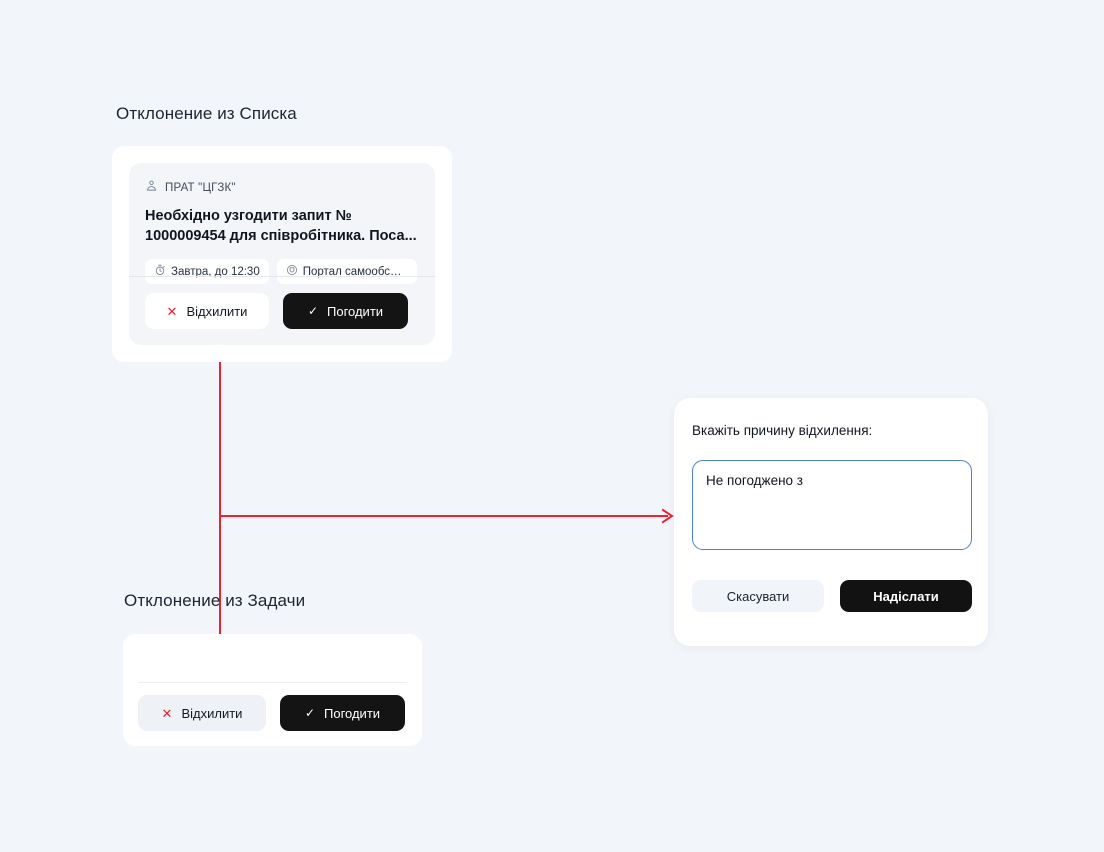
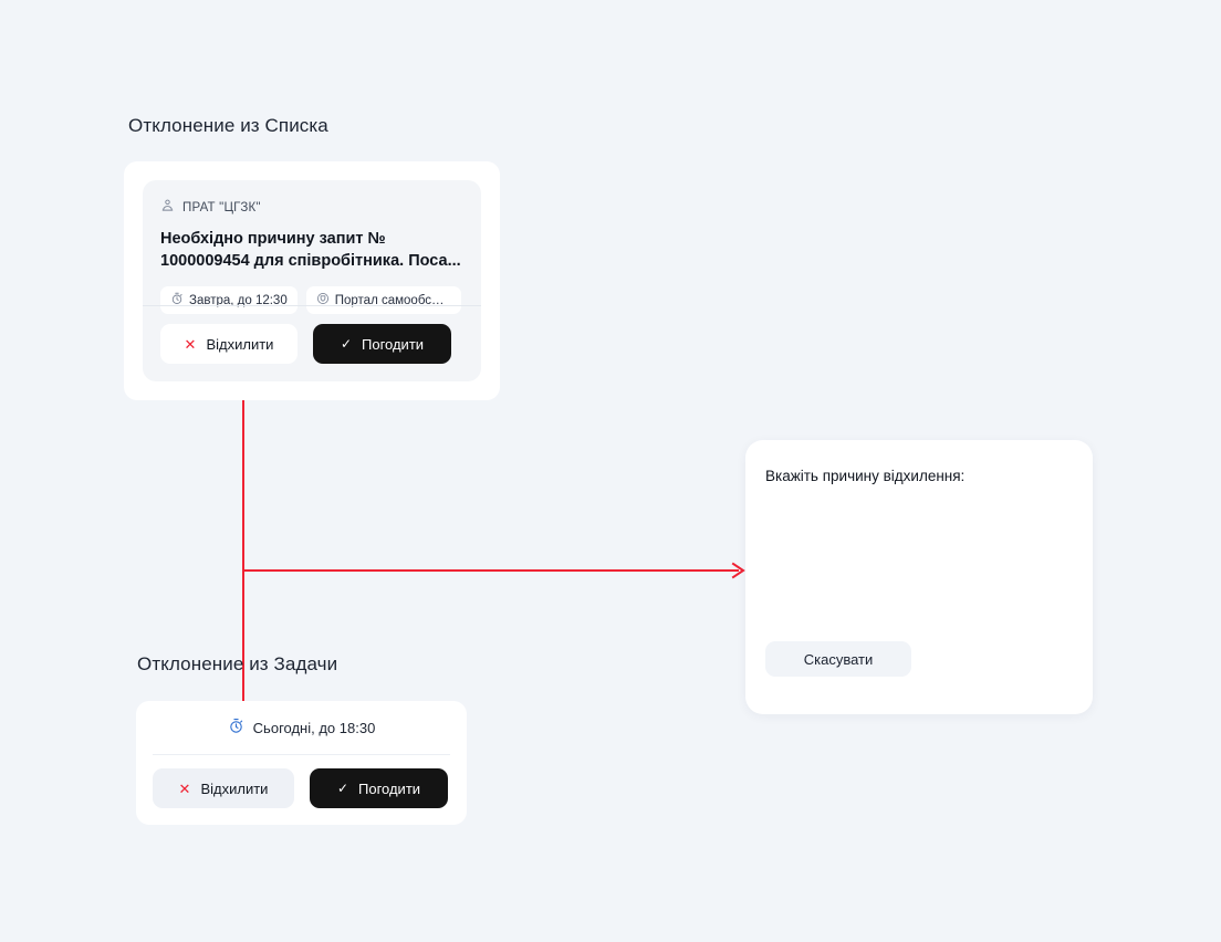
  Отклонение из Списка
  ПРАТ "ЦГЗК"
- Необхідно узгодити запит № 1000009454 для співробітника. Поса...
+ Необхідно причину запит № 1000009454 для співробітника. Поса...
  Завтра, до 12:30
  Портал самообслуг
  ✕
  Відхилити
  ✓
  Погодити
  Отклонение из Задачи
+ Сьогодні, до 18:30
  ✕
  Відхилити
  ✓
  Погодити
  Вкажіть причину відхилення:
- Не погоджено з
  Скасувати
- Надіслати
